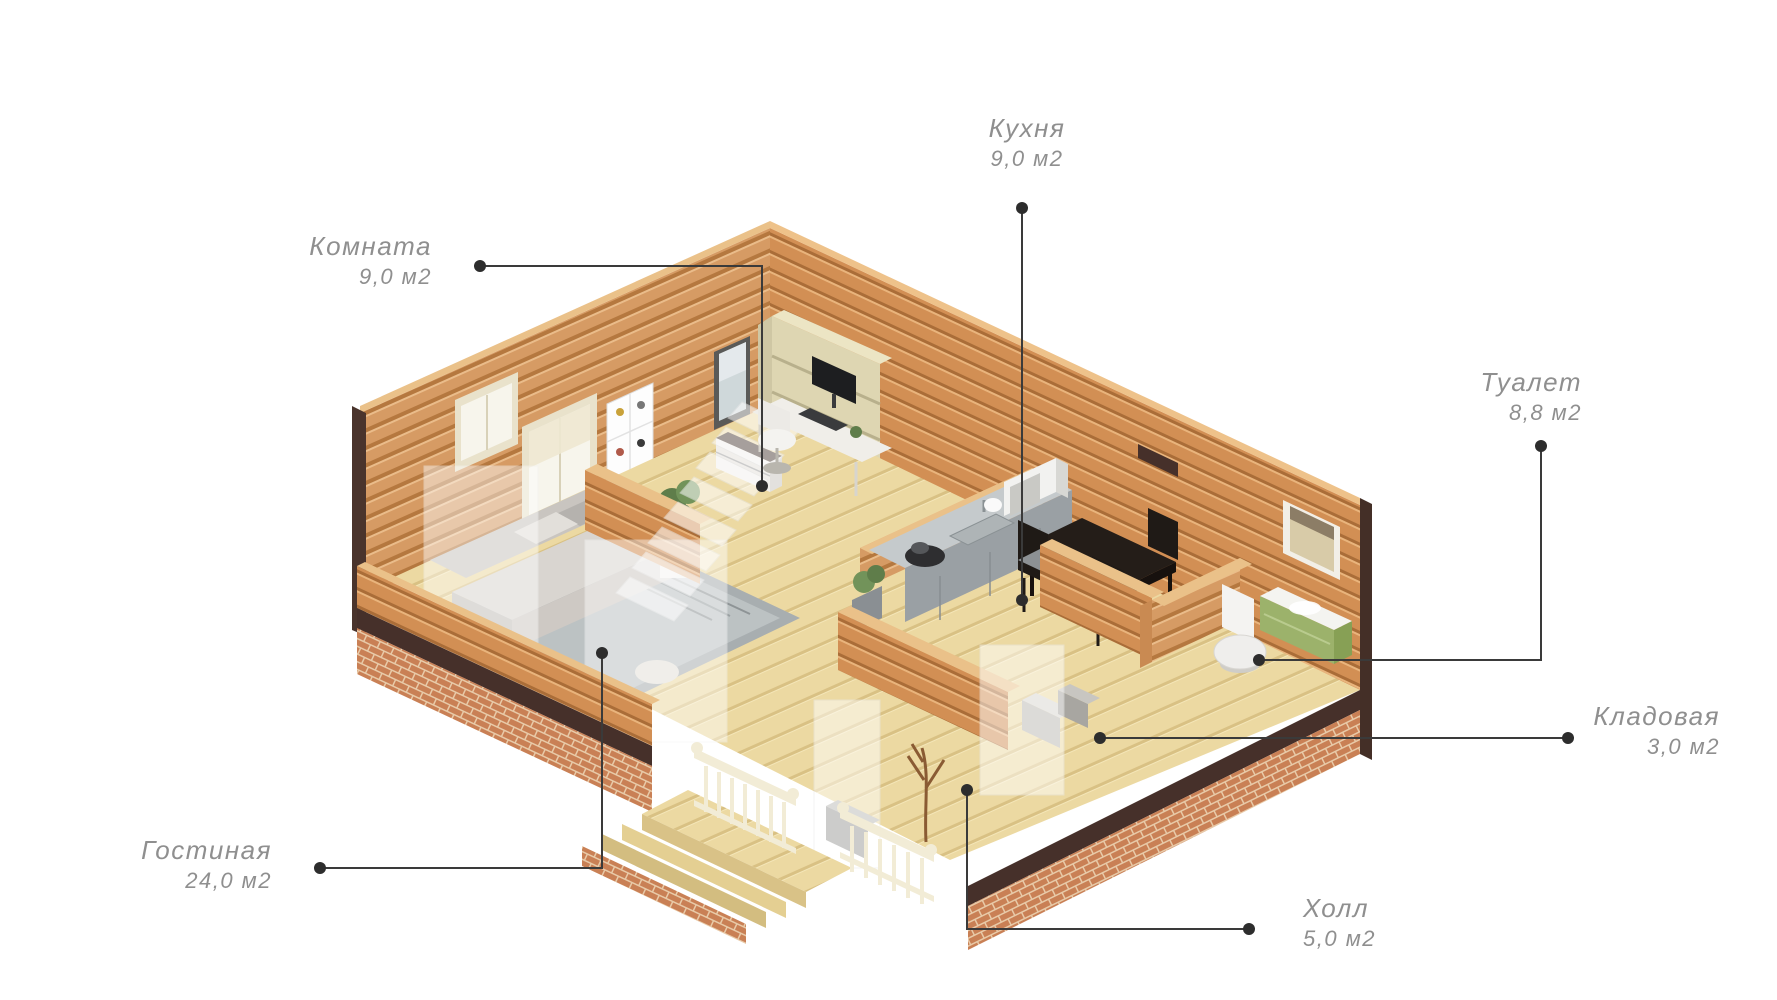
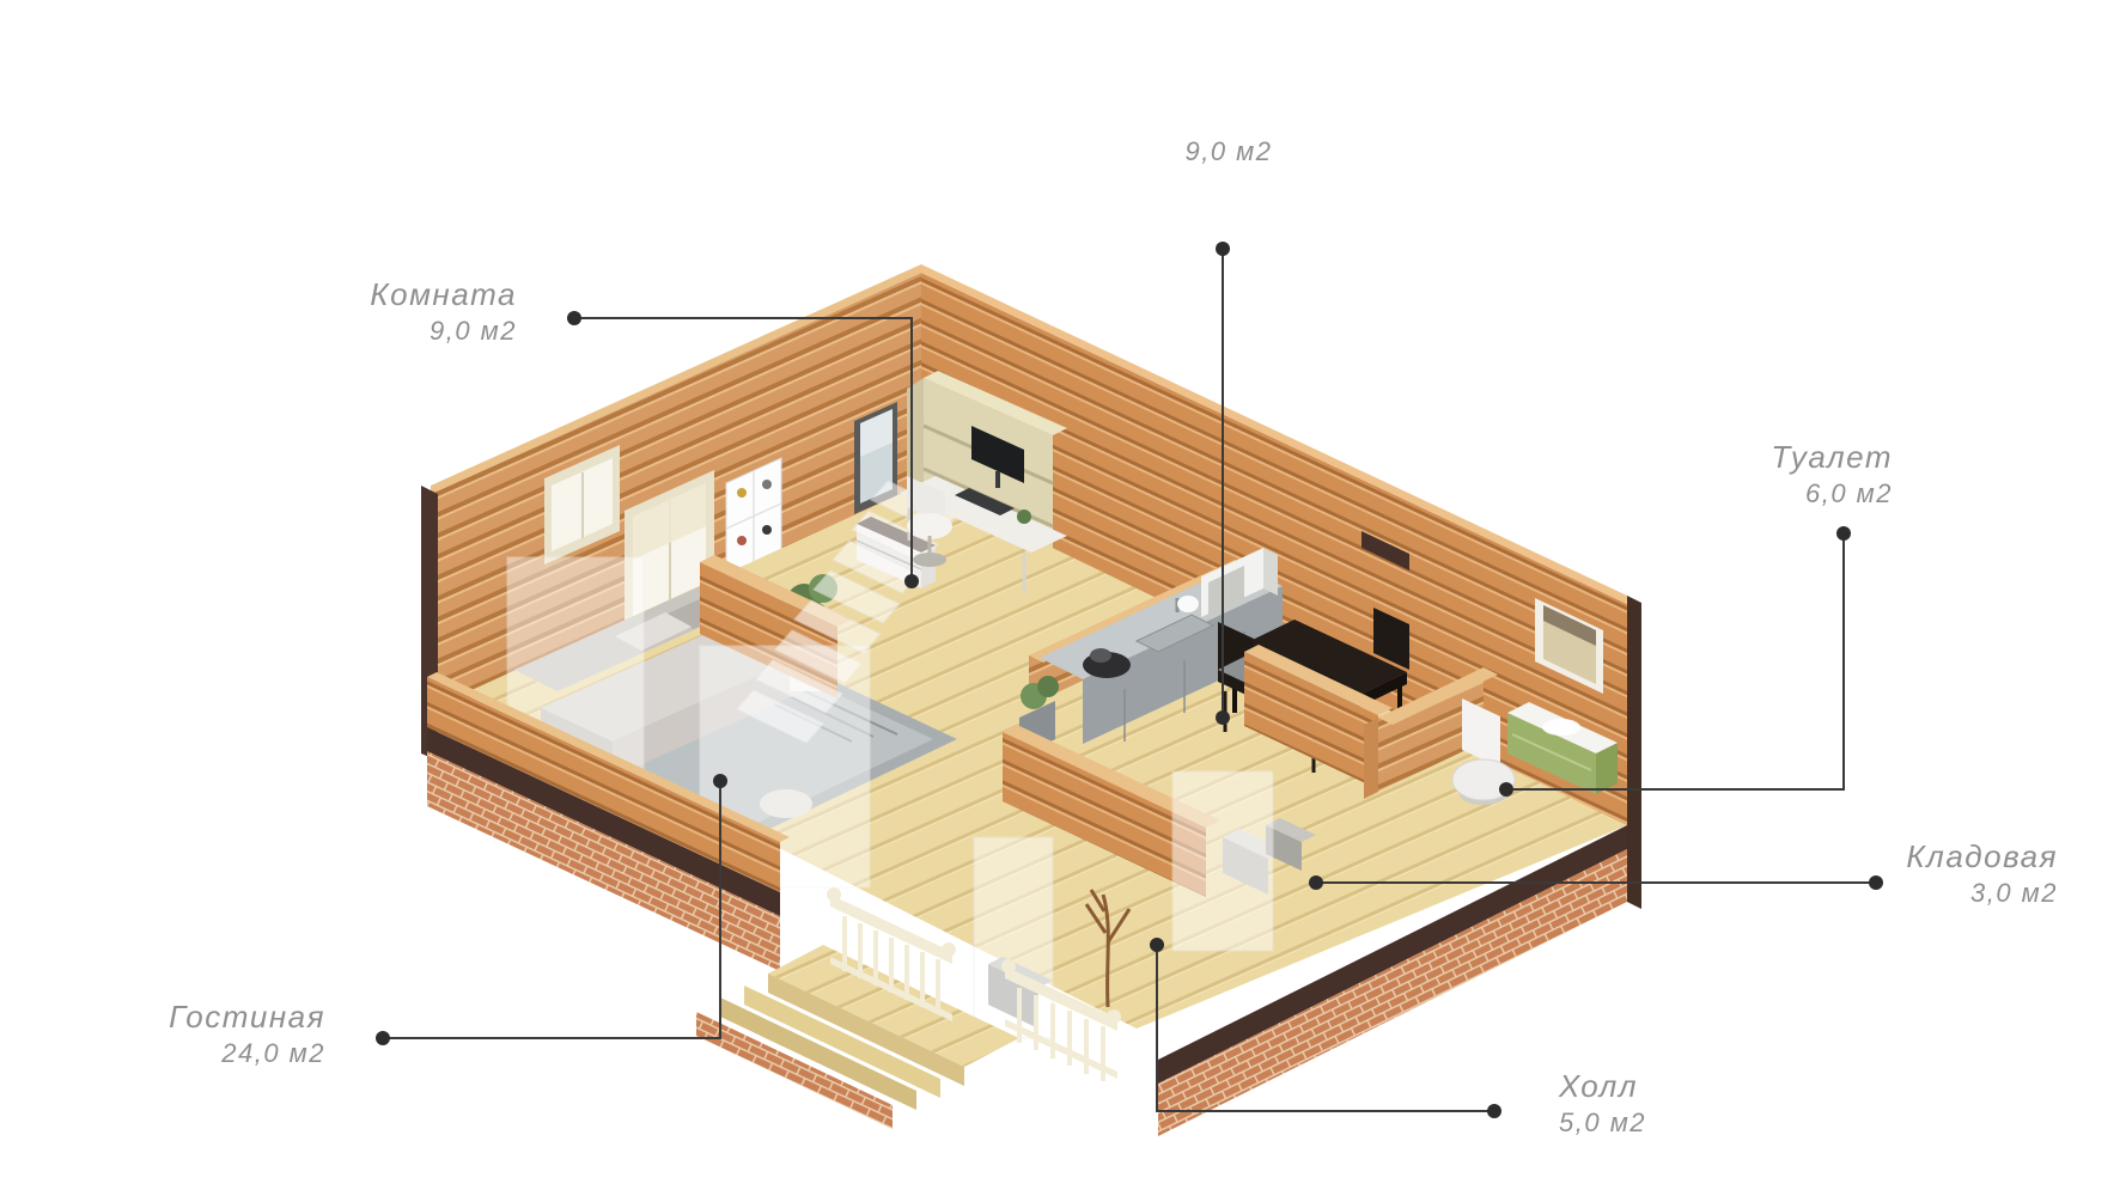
- Кухня
  9,0 м2
  Комната
  9,0 м2
  Туалет
- 8,8 м2
+ 6,0 м2
  Кладовая
  3,0 м2
  Гостиная
  24,0 м2
  Холл
  5,0 м2
